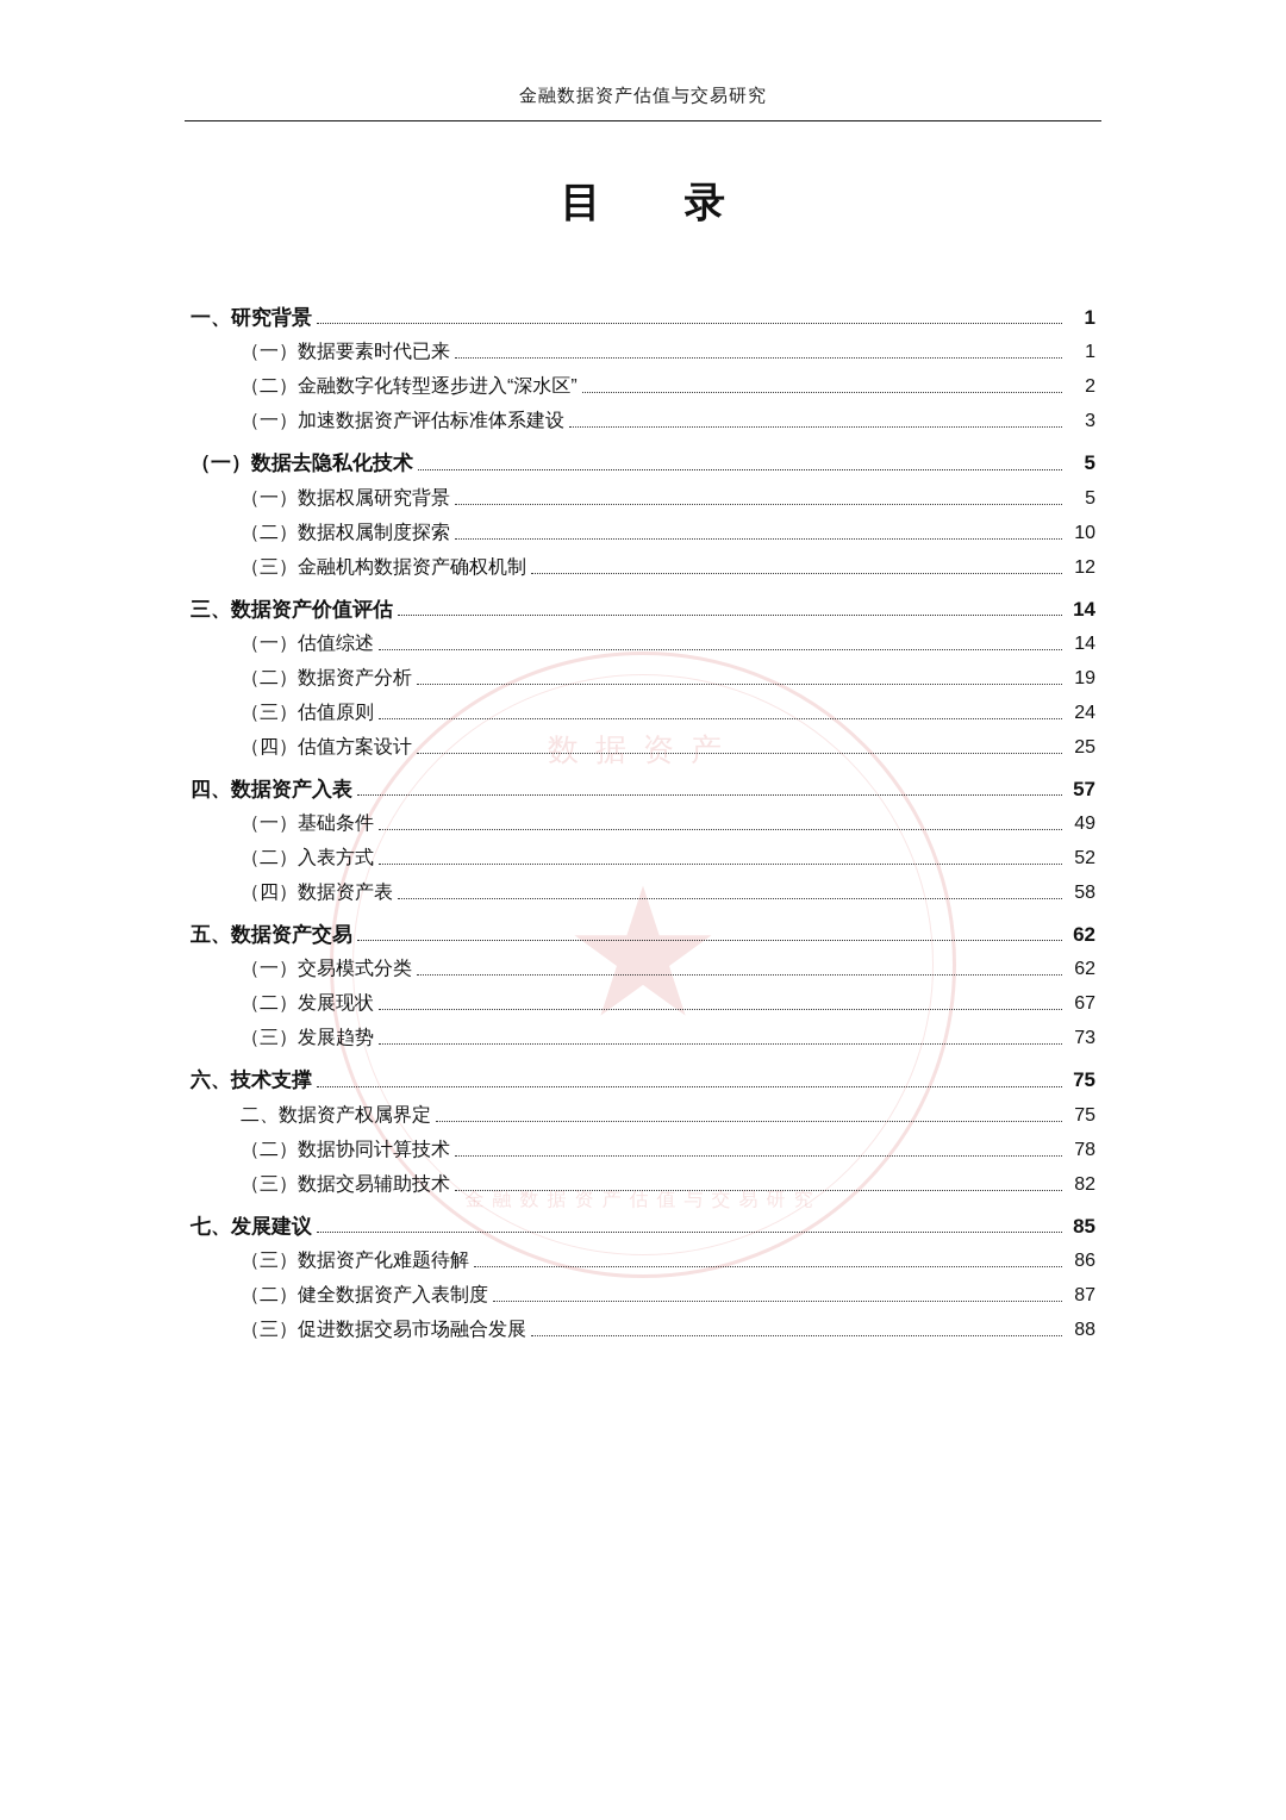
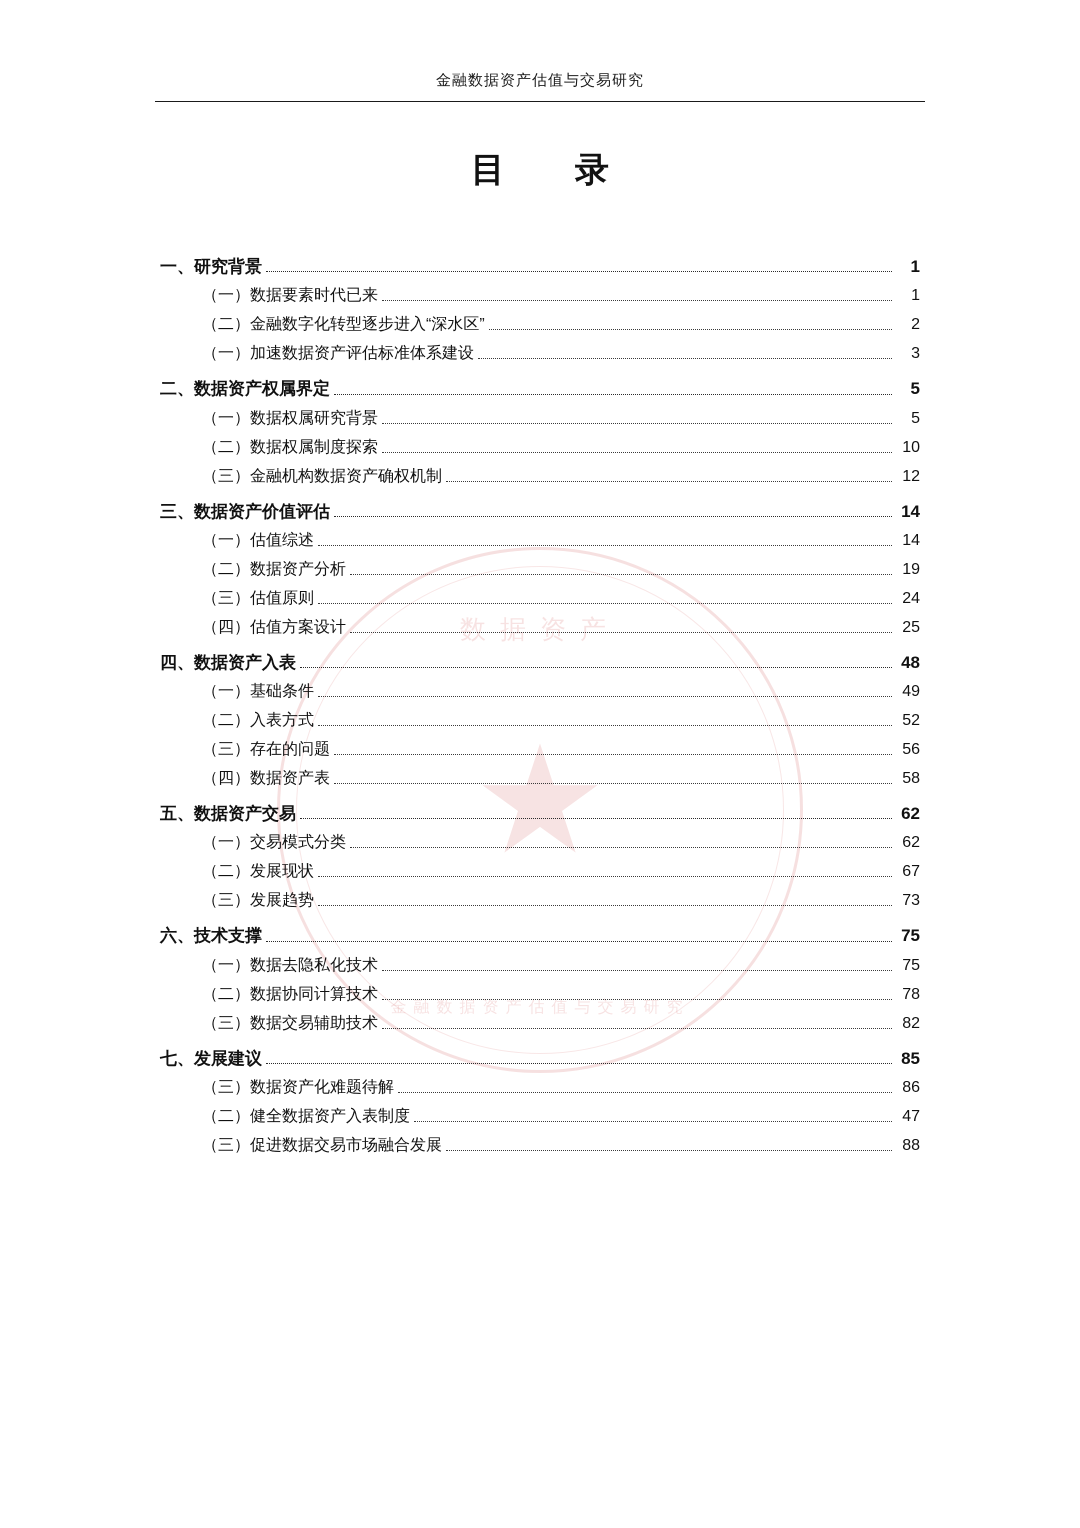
  数据资产
  ★
  金融数据资产估值与交易研究
  金融数据资产估值与交易研究
  目 录
  一、研究背景
  1
  （一）数据要素时代已来
  1
  （二）金融数字化转型逐步进入“深水区”
  2
  （一）加速数据资产评估标准体系建设
  3
- （一）数据去隐私化技术
+ 二、数据资产权属界定
  5
  （一）数据权属研究背景
  5
  （二）数据权属制度探索
  10
  （三）金融机构数据资产确权机制
  12
  三、数据资产价值评估
  14
  （一）估值综述
  14
  （二）数据资产分析
  19
  （三）估值原则
  24
  （四）估值方案设计
  25
  四、数据资产入表
- 57
+ 48
  （一）基础条件
  49
  （二）入表方式
  52
+ （三）存在的问题
+ 56
  （四）数据资产表
  58
  五、数据资产交易
  62
  （一）交易模式分类
  62
  （二）发展现状
  67
  （三）发展趋势
  73
  六、技术支撑
  75
- 二、数据资产权属界定
+ （一）数据去隐私化技术
  75
  （二）数据协同计算技术
  78
  （三）数据交易辅助技术
  82
  七、发展建议
  85
  （三）数据资产化难题待解
  86
  （二）健全数据资产入表制度
- 87
+ 47
  （三）促进数据交易市场融合发展
  88
